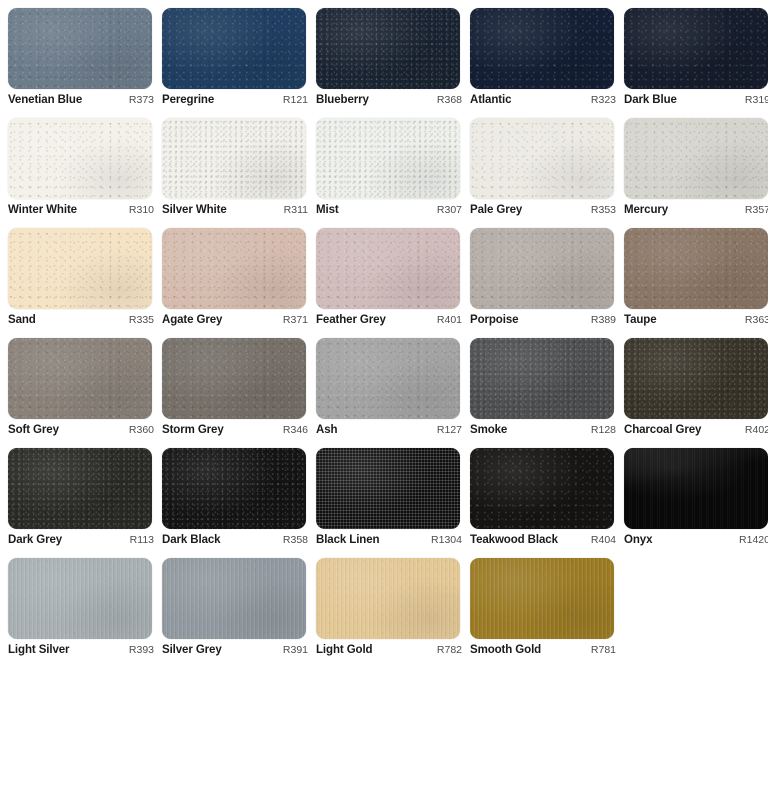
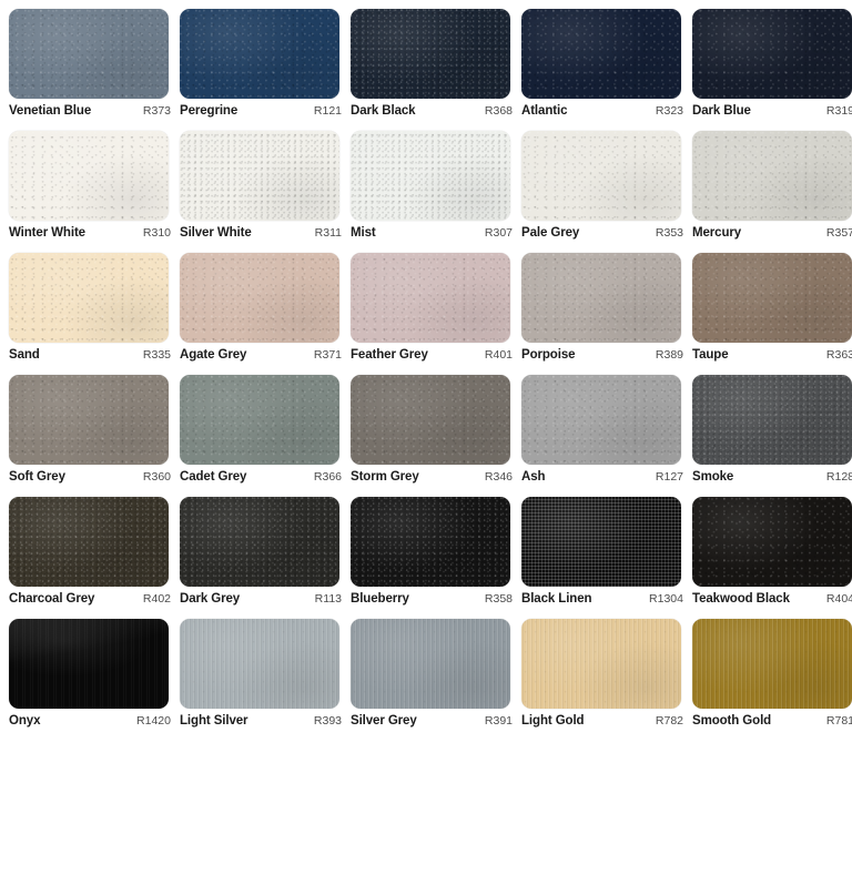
  Venetian Blue
  R373
  Peregrine
  R121
- Blueberry
+ Dark Black
  R368
  Atlantic
  R323
  Dark Blue
  R319
  Winter White
  R310
  Silver White
  R311
  Mist
  R307
  Pale Grey
  R353
  Mercury
  R357
  Sand
  R335
  Agate Grey
  R371
  Feather Grey
  R401
  Porpoise
  R389
  Taupe
  R363
  Soft Grey
  R360
+ Cadet Grey
+ R366
  Storm Grey
  R346
  Ash
  R127
  Smoke
  R128
  Charcoal Grey
  R402
  Dark Grey
  R113
- Dark Black
+ Blueberry
  R358
  Black Linen
  R1304
  Teakwood Black
  R404
  Onyx
  R1420
  Light Silver
  R393
  Silver Grey
  R391
  Light Gold
  R782
  Smooth Gold
  R781
